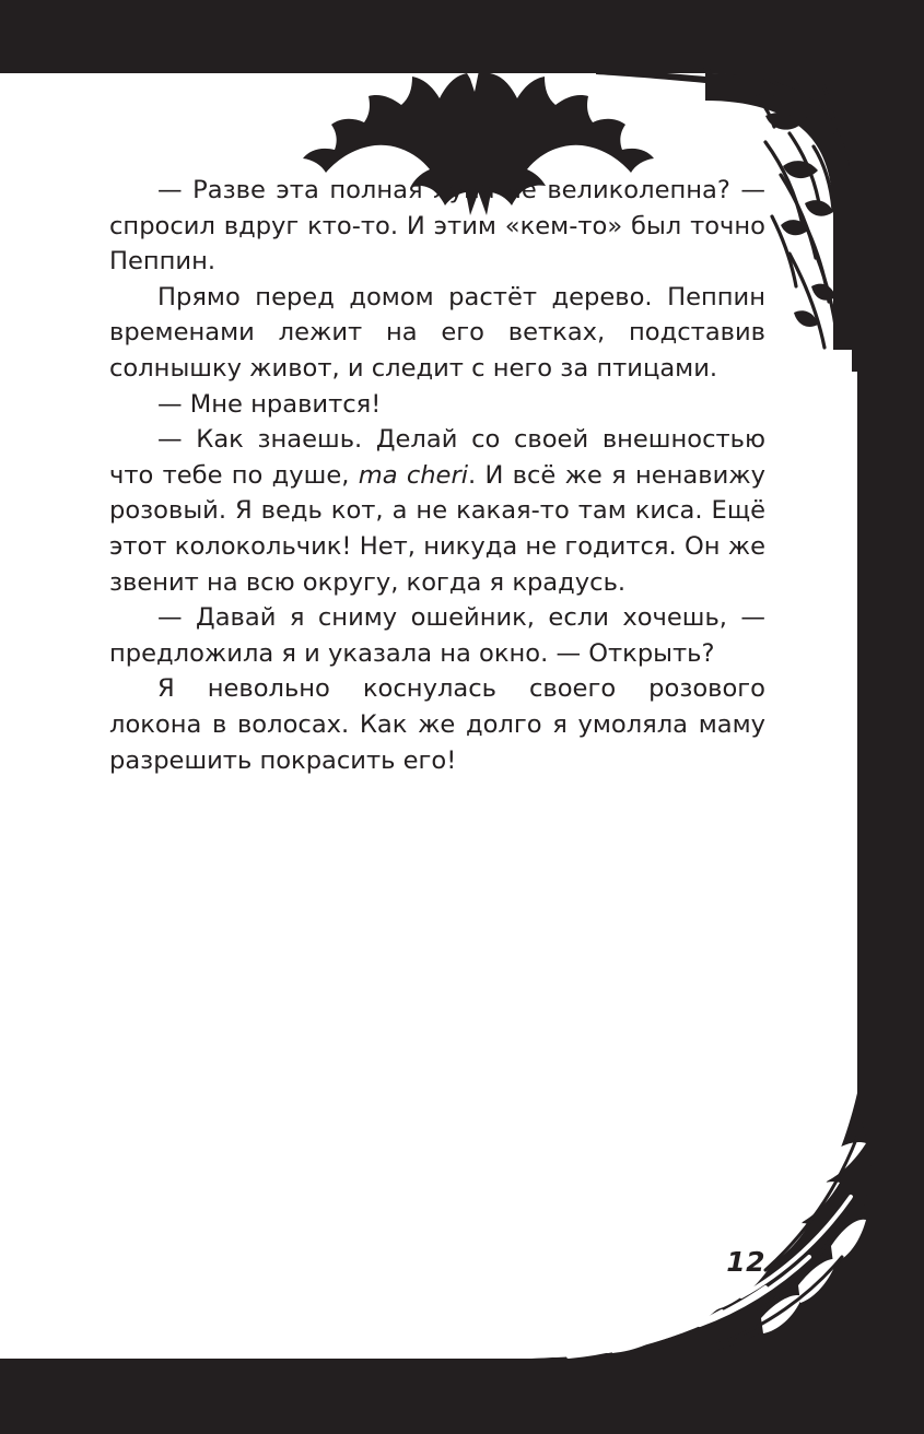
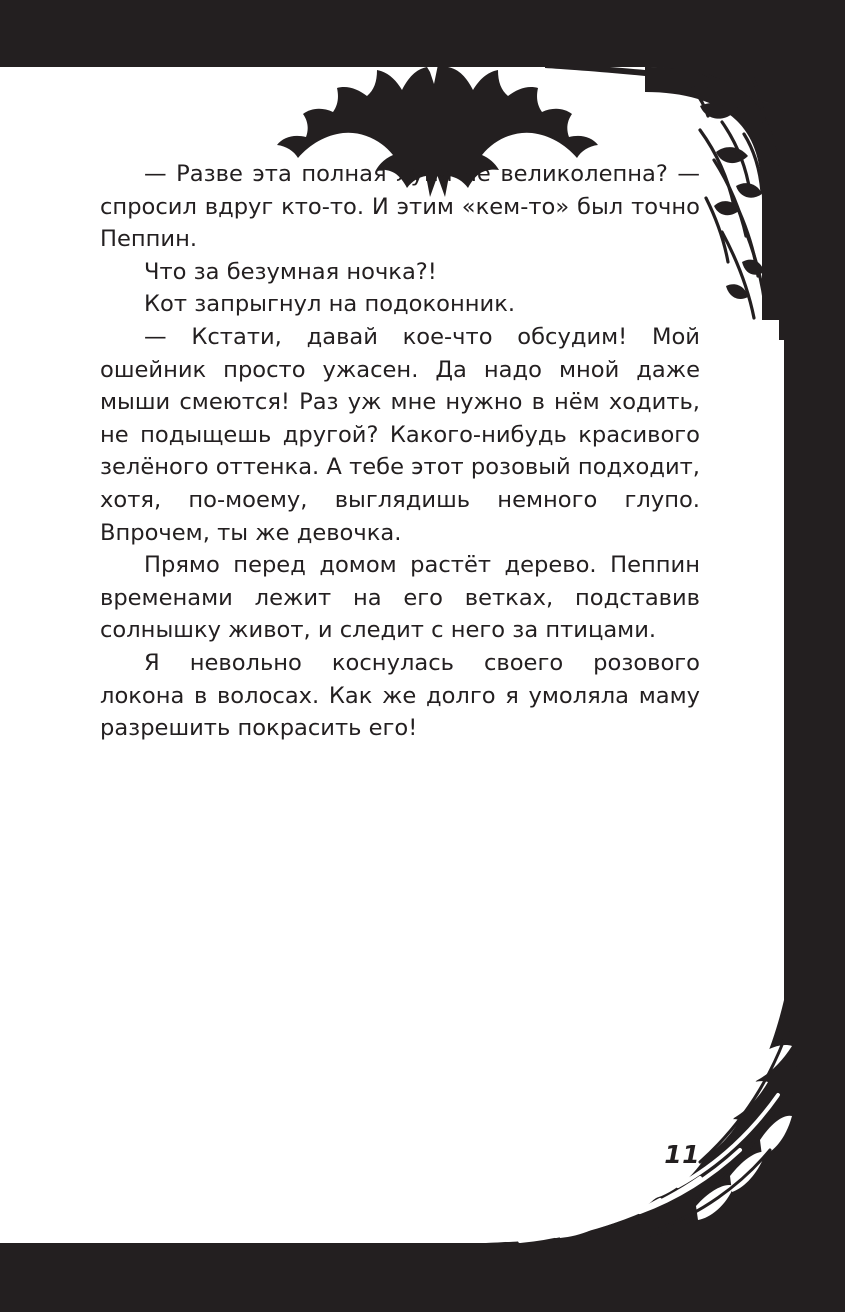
  — Разве эта полная луна не великолепна? — спросил вдруг кто-то. И этим «кем-то» был точно Пеппин.
+ Что за безумная ночка?!
+ Кот запрыгнул на подоконник.
+ — Кстати, давай кое-что обсудим! Мой ошейник просто ужасен. Да надо мной даже мыши смеются! Раз уж мне нужно в нём ходить, не подыщешь другой? Какого-нибудь красивого зелёного оттенка. А тебе этот розовый подходит, хотя, по-моему, выглядишь немного глупо. Впрочем, ты же девочка.
  Прямо перед домом растёт дерево. Пеппин временами лежит на его ветках, подставив солнышку живот, и следит с него за птицами.
- — Мне нравится!
- — Как знаешь. Делай со своей внешностью что тебе по душе, ma cheri. И всё же я ненавижу розовый. Я ведь кот, а не какая-то там киса. Ещё этот колокольчик! Нет, никуда не годится. Он же звенит на всю округу, когда я крадусь.
- — Давай я сниму ошейник, если хочешь, — предложила я и указала на окно. — Открыть?
  Я невольно коснулась своего розового локона в волосах. Как же долго я умоляла маму разрешить покрасить его!
- 12
+ 11
